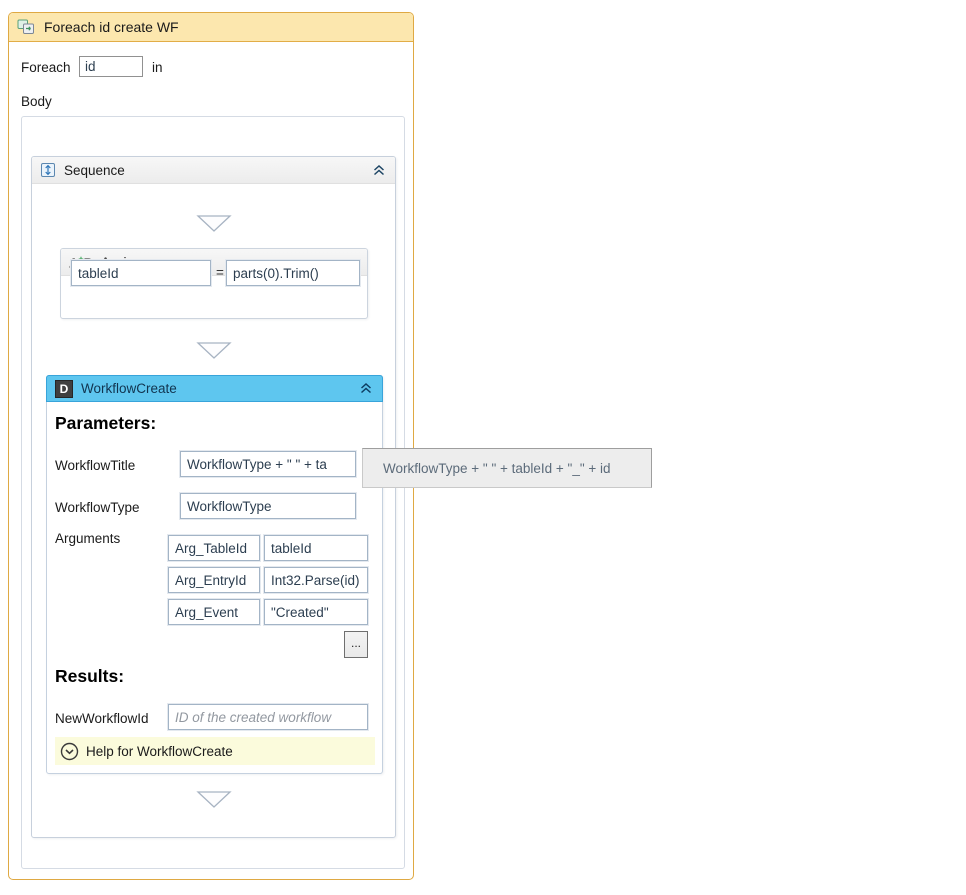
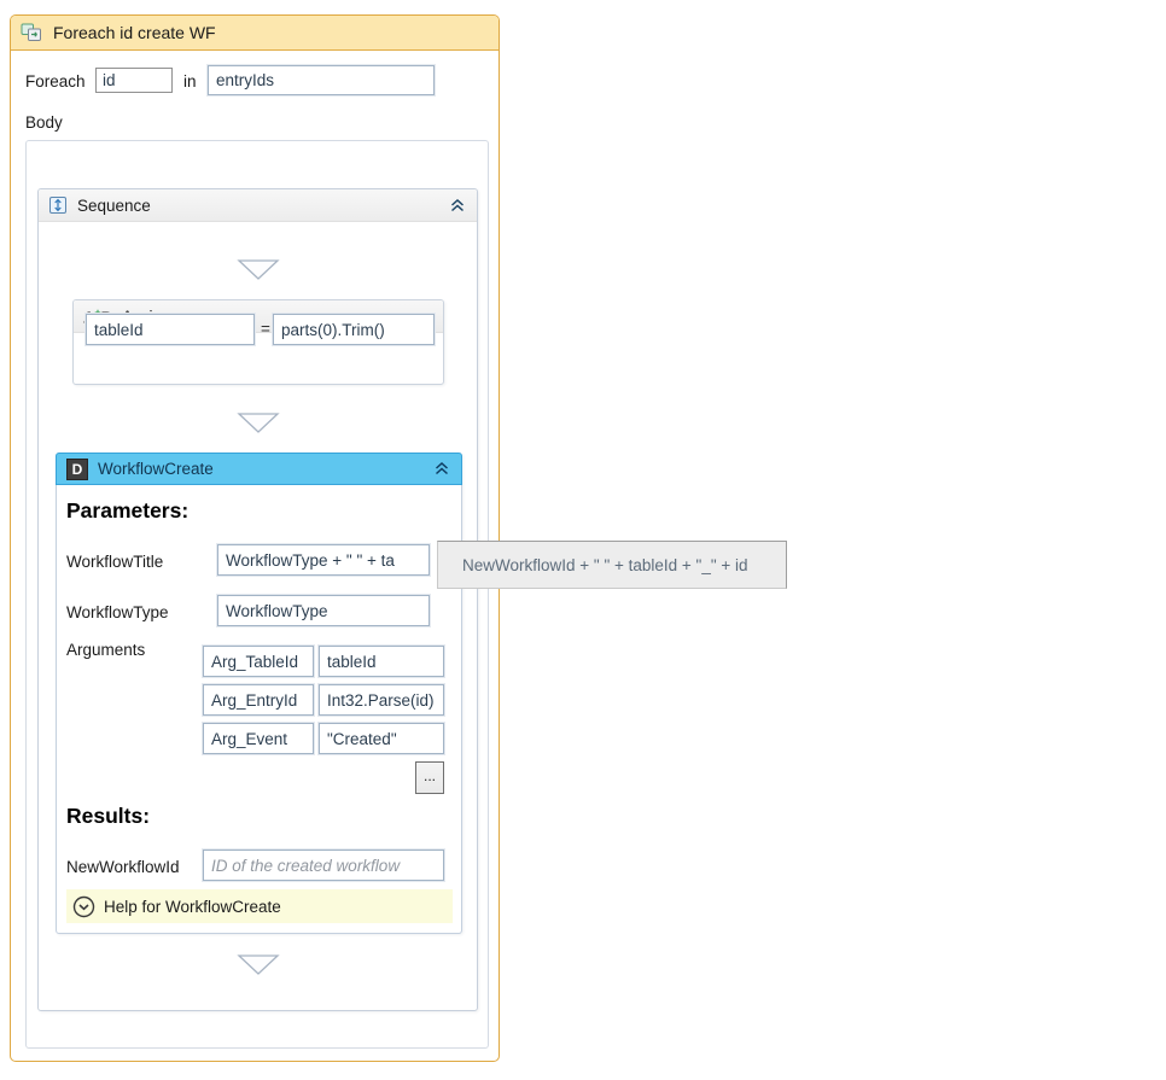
  Foreach id create WF
  Foreach
  id
  in
+ entryIds
  Body
  Sequence
  tableId
  =
  parts(0).Trim()
  D
  WorkflowCreate
  Parameters:
  WorkflowTitle
  WorkflowType + " " + ta
  WorkflowType
  WorkflowType
  Arguments
  Arg_TableId
  tableId
  Arg_EntryId
  Int32.Parse(id)
  Arg_Event
  "Created"
  ...
  Results:
  NewWorkflowId
  ID of the created workflow
  Help for WorkflowCreate
- WorkflowType + " " + tableId + "_" + id
+ NewWorkflowId + " " + tableId + "_" + id
